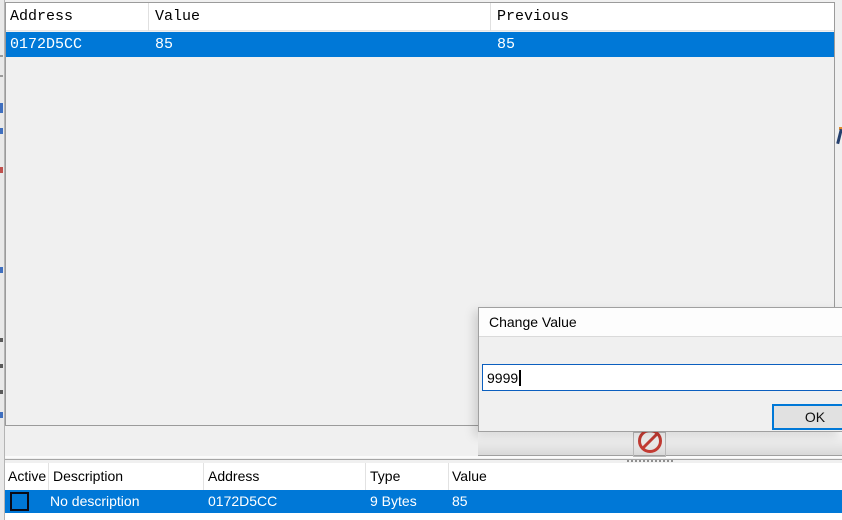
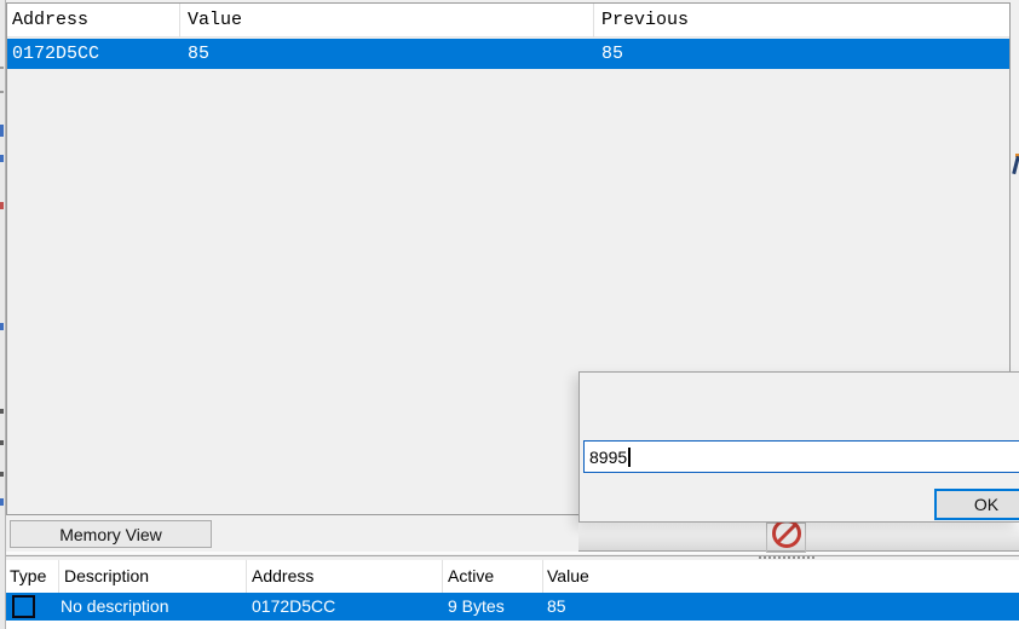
  Address
  Value
  Previous
  0172D5CC
  85
  85
+ Memory View
- Active
+ Type
  Description
  Address
- Type
+ Active
  Value
  No description
  0172D5CC
  9 Bytes
  85
- Change Value
- 9999
+ 8995
  OK
